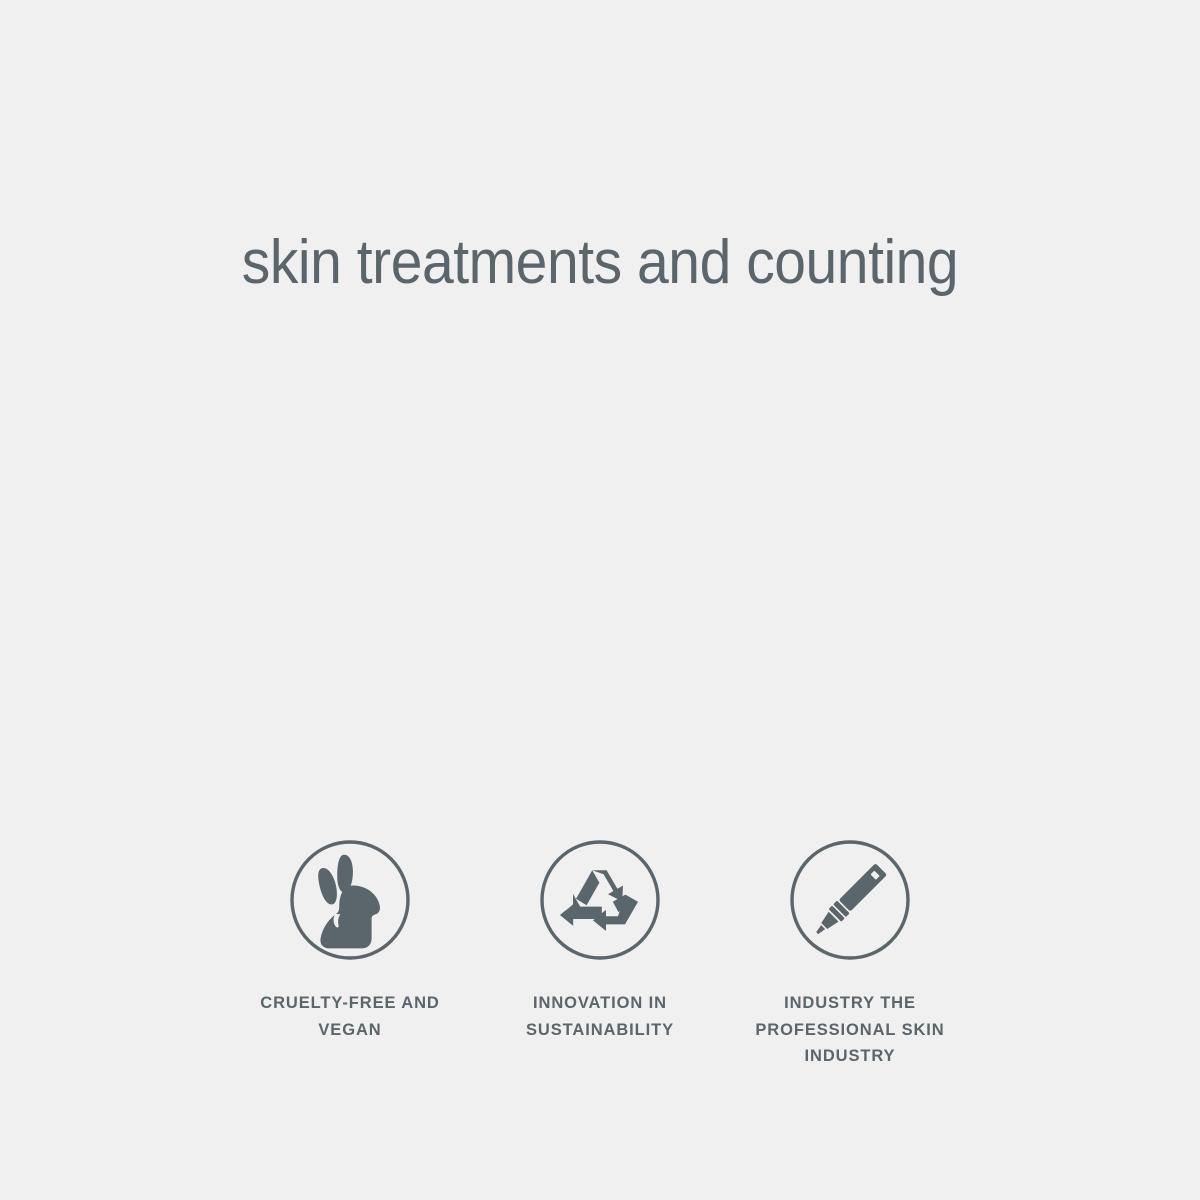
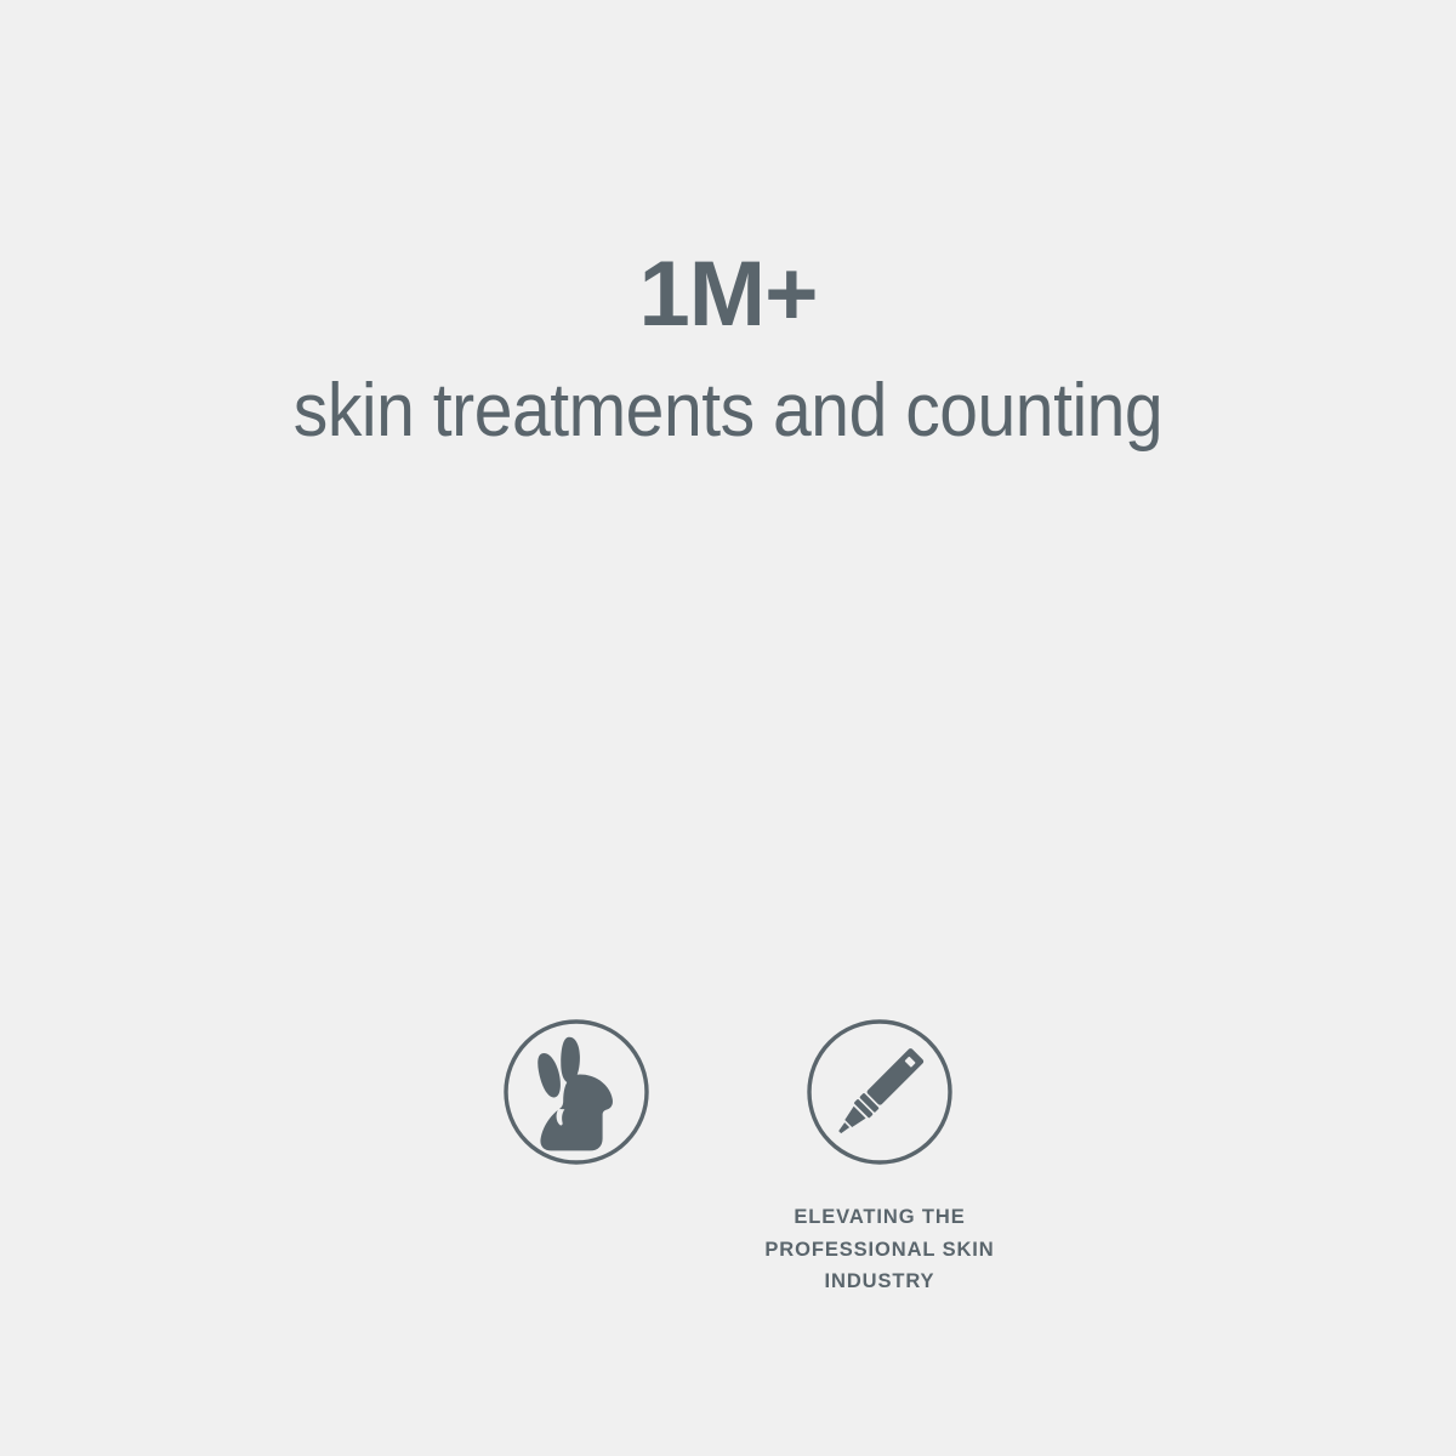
+ 1M+
  skin treatments and counting
- CRUELTY-FREE AND VEGAN
- INNOVATION IN SUSTAINABILITY
- INDUSTRY THE PROFESSIONAL SKIN INDUSTRY
+ ELEVATING THE PROFESSIONAL SKIN INDUSTRY
